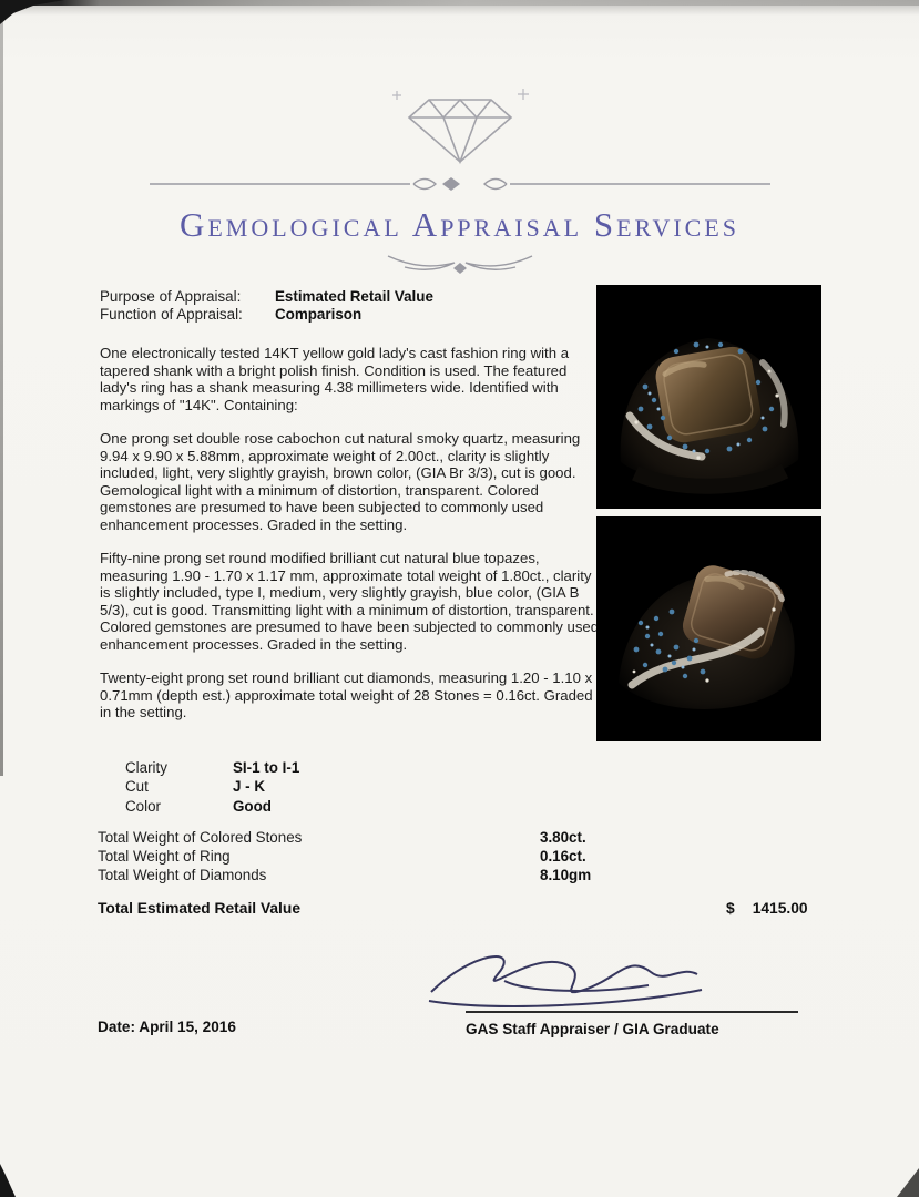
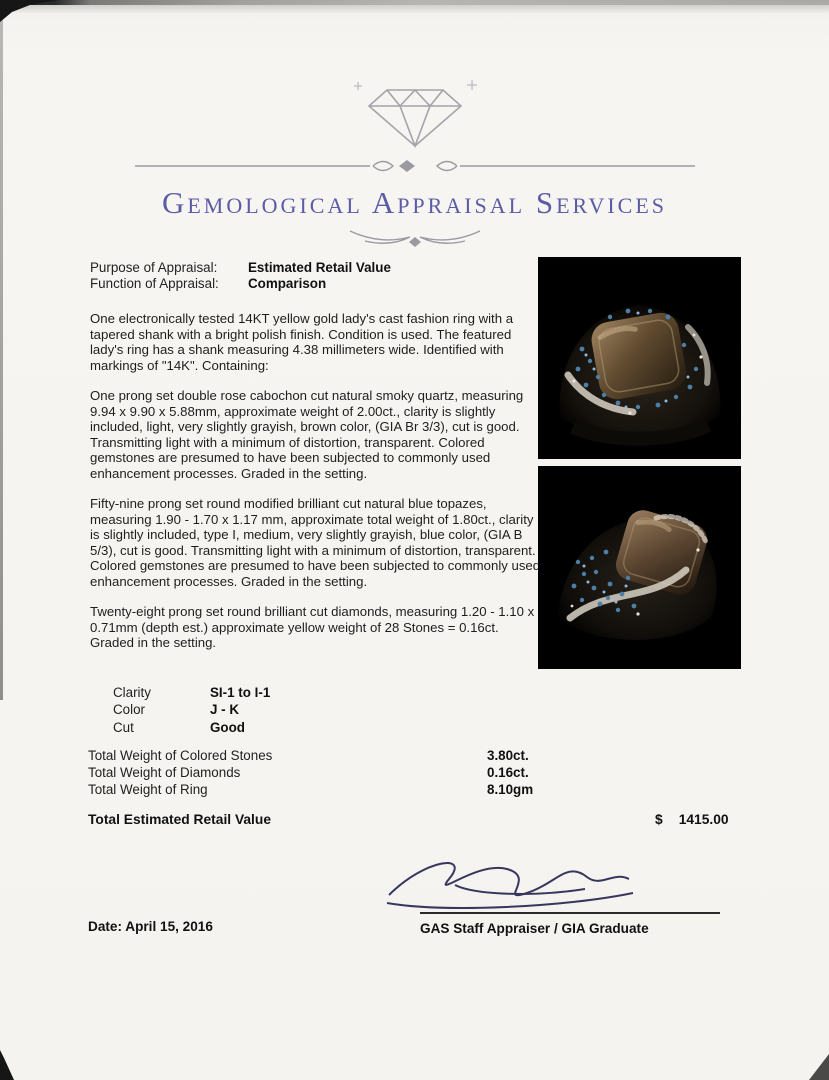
  Gemological Appraisal Services
  Purpose of Appraisal:
  Estimated Retail Value
  Function of Appraisal:
  Comparison
  One electronically tested 14KT yellow gold lady's cast fashion ring with a tapered shank with a bright polish finish. Condition is used. The featured lady's ring has a shank measuring 4.38 millimeters wide. Identified with markings of "14K". Containing:
- One prong set double rose cabochon cut natural smoky quartz, measuring 9.94 x 9.90 x 5.88mm, approximate weight of 2.00ct., clarity is slightly included, light, very slightly grayish, brown color, (GIA Br 3/3), cut is good. Gemological light with a minimum of distortion, transparent. Colored gemstones are presumed to have been subjected to commonly used enhancement processes. Graded in the setting.
+ One prong set double rose cabochon cut natural smoky quartz, measuring 9.94 x 9.90 x 5.88mm, approximate weight of 2.00ct., clarity is slightly included, light, very slightly grayish, brown color, (GIA Br 3/3), cut is good. Transmitting light with a minimum of distortion, transparent. Colored gemstones are presumed to have been subjected to commonly used enhancement processes. Graded in the setting.
  Fifty-nine prong set round modified brilliant cut natural blue topazes, measuring 1.90 - 1.70 x 1.17 mm, approximate total weight of 1.80ct., clarity is slightly included, type I, medium, very slightly grayish, blue color, (GIA B 5/3), cut is good. Transmitting light with a minimum of distortion, transparent. Colored gemstones are presumed to have been subjected to commonly used enhancement processes. Graded in the setting.
- Twenty-eight prong set round brilliant cut diamonds, measuring 1.20 - 1.10 x 0.71mm (depth est.) approximate total weight of 28 Stones = 0.16ct. Graded in the setting.
+ Twenty-eight prong set round brilliant cut diamonds, measuring 1.20 - 1.10 x 0.71mm (depth est.) approximate yellow weight of 28 Stones = 0.16ct. Graded in the setting.
  Clarity
  SI-1 to I-1
- Cut
+ Color
  J - K
- Color
+ Cut
  Good
  Total Weight of Colored Stones
  3.80ct.
- Total Weight of Ring
+ Total Weight of Diamonds
  0.16ct.
- Total Weight of Diamonds
+ Total Weight of Ring
  8.10gm
  Total Estimated Retail Value
  $ 1415.00
  Date: April 15, 2016
  GAS Staff Appraiser / GIA Graduate
